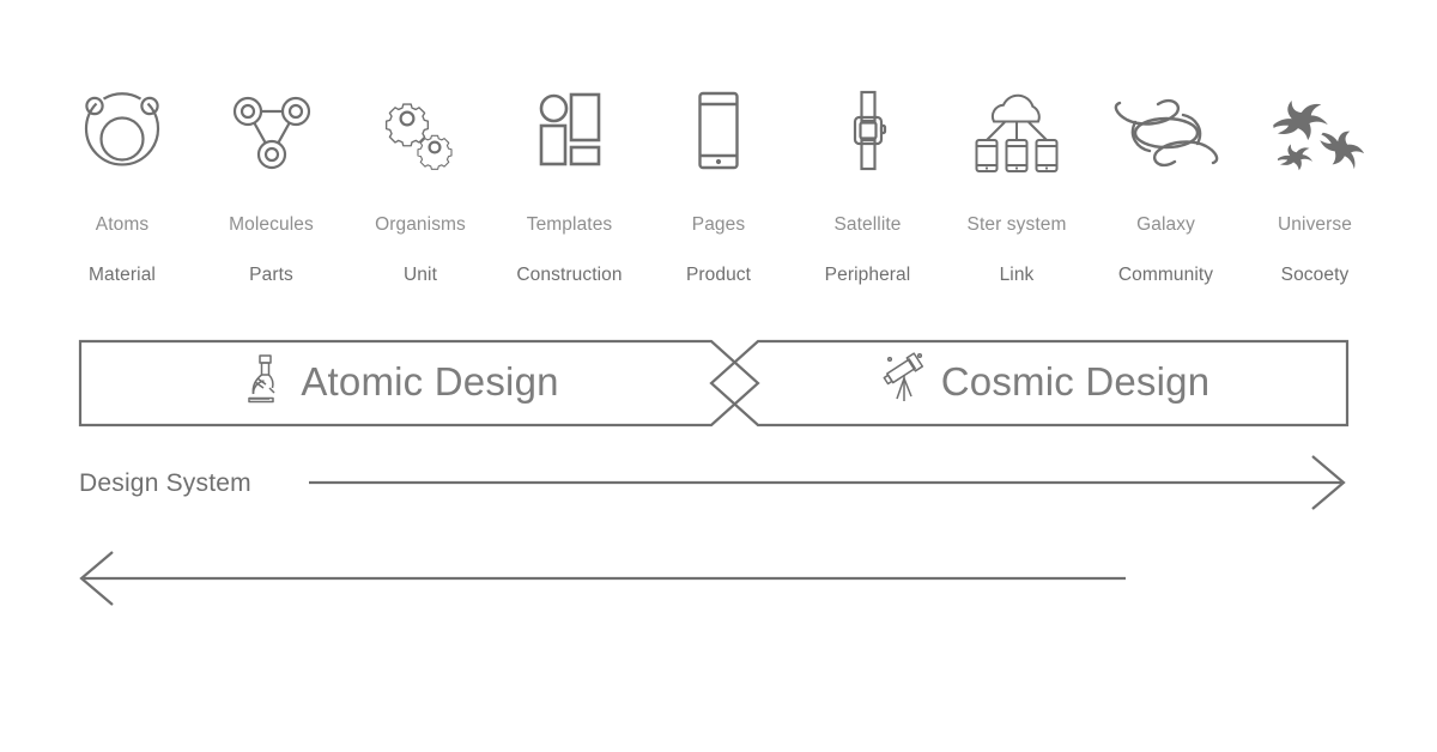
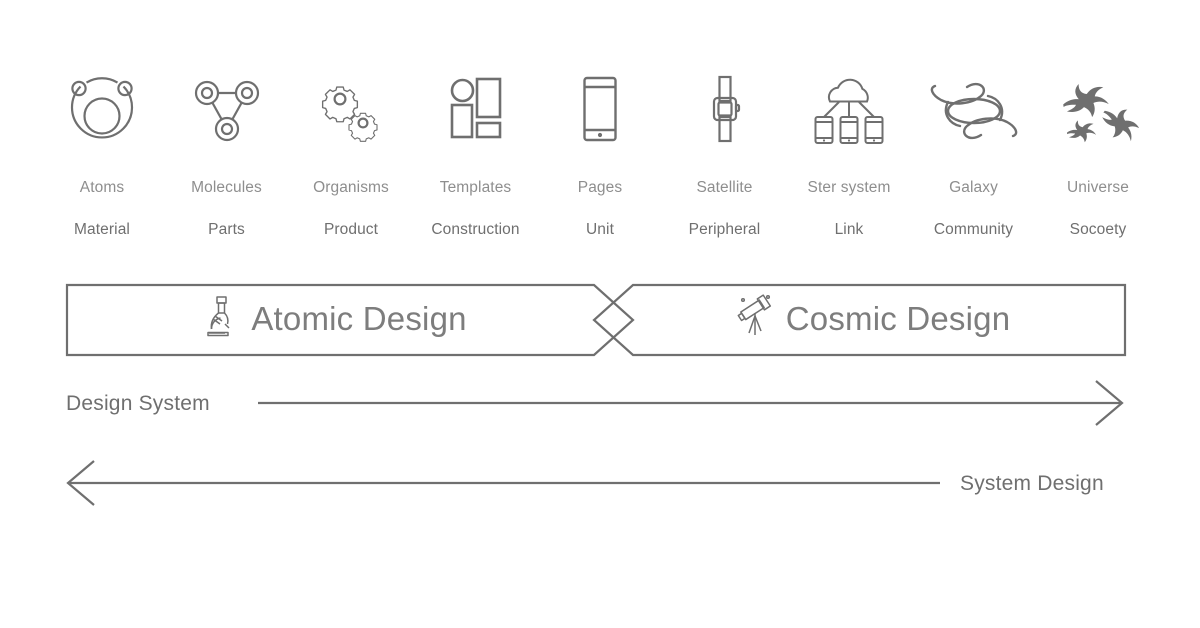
  Atoms
  Material
  Molecules
  Parts
  Organisms
- Unit
+ Product
  Templates
  Construction
  Pages
- Product
+ Unit
  Satellite
  Peripheral
  Ster system
  Link
  Galaxy
  Community
  Universe
  Socoety
  Atomic Design
  Cosmic Design
  Design System
+ System Design
